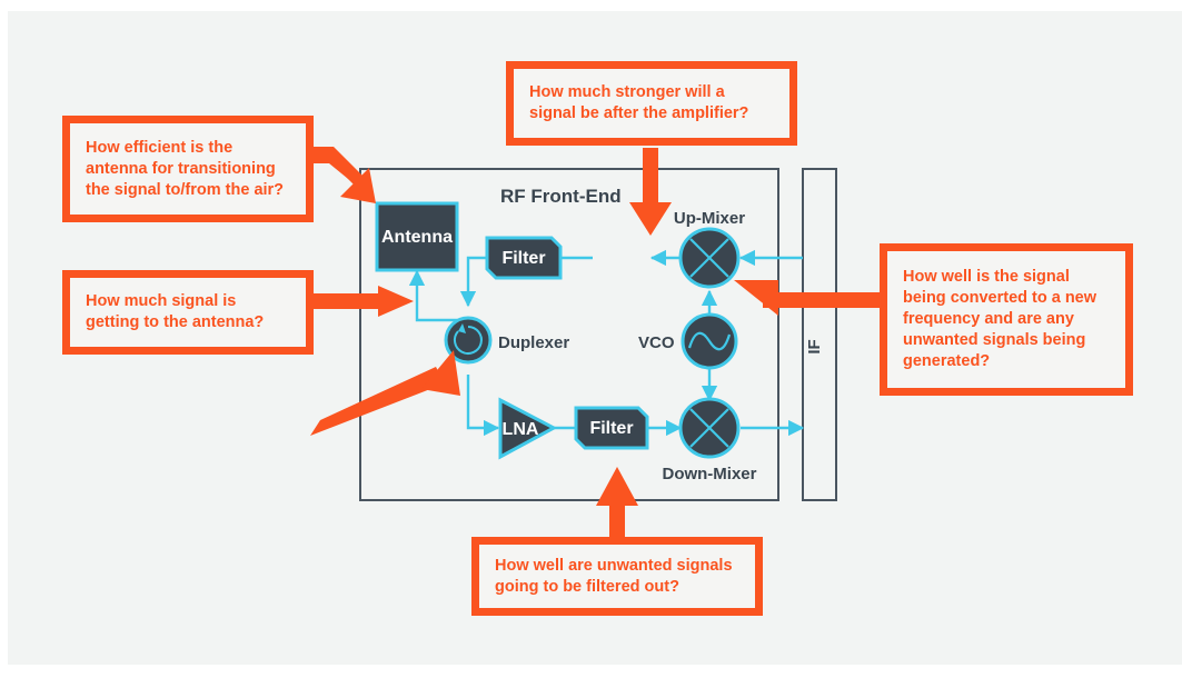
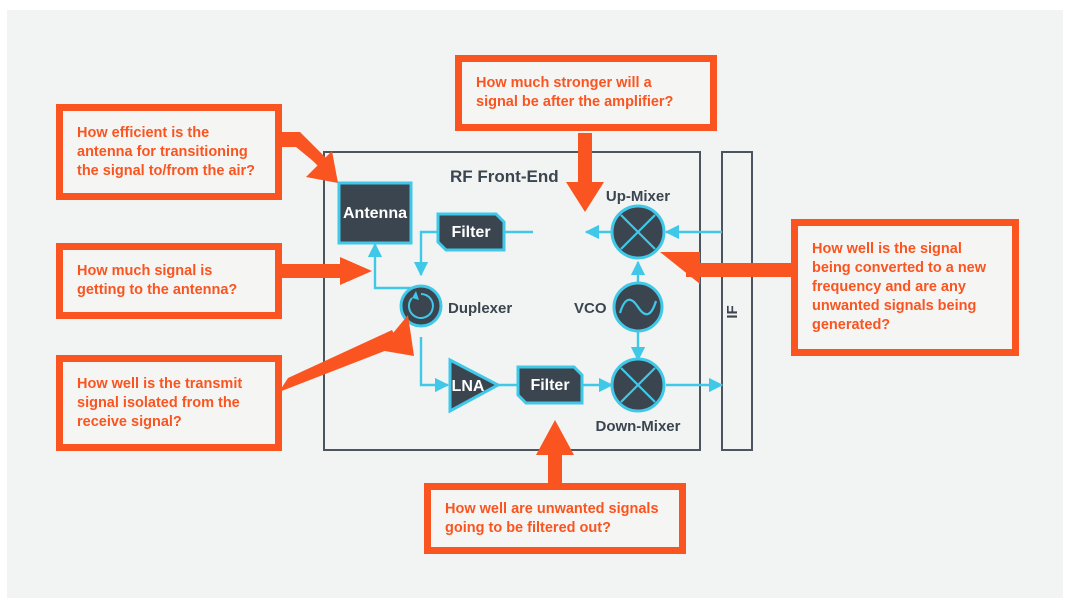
  RF Front-End
  Antenna
  Filter
  Duplexer
  VCO
  Up-Mixer
  Down-Mixer
  LNA
  Filter
  How efficient is the
  antenna for transitioning
  the signal to/from the air?
  How much stronger will a
  signal be after the amplifier?
  How much signal is
  getting to the antenna?
+ How well is the transmit
+ signal isolated from the
+ receive signal?
  How well is the signal
  being converted to a new
  frequency and are any
  unwanted signals being
  generated?
  How well are unwanted signals
  going to be filtered out?
